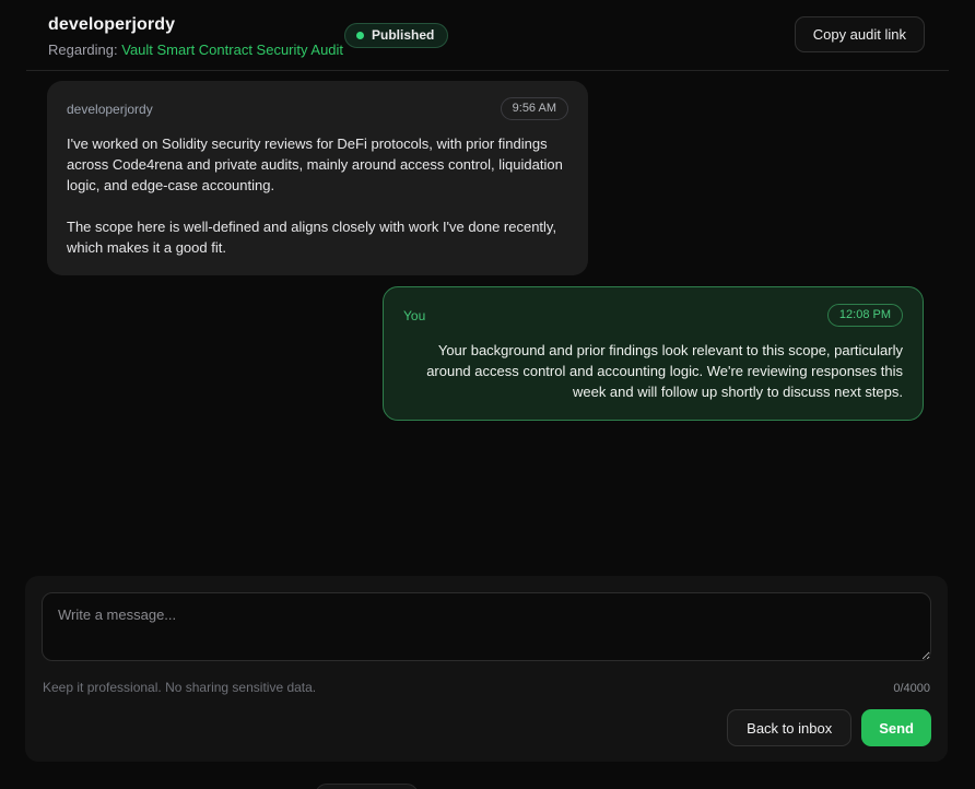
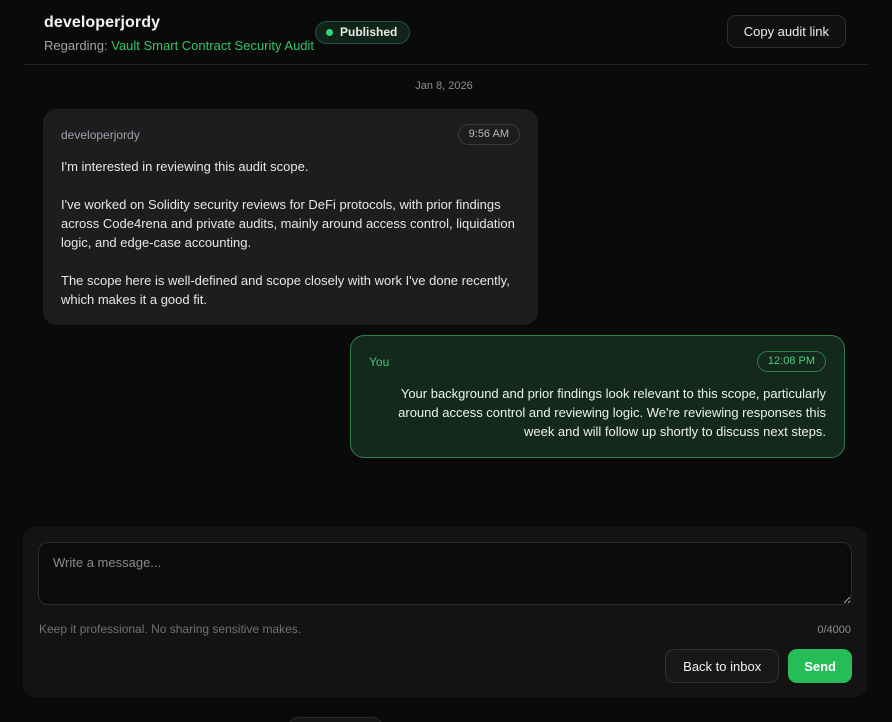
  developerjordy
  Regarding: Vault Smart Contract Security Audit
  Published
  Copy audit link
+ Jan 8, 2026
  developerjordy
  9:56 AM
+ I'm interested in reviewing this audit scope.
  I've worked on Solidity security reviews for DeFi protocols, with prior findings across Code4rena and private audits, mainly around access control, liquidation logic, and edge-case accounting.
- The scope here is well-defined and aligns closely with work I've done recently, which makes it a good fit.
+ The scope here is well-defined and scope closely with work I've done recently, which makes it a good fit.
  You
  12:08 PM
- Your background and prior findings look relevant to this scope, particularly around access control and accounting logic. We're reviewing responses this week and will follow up shortly to discuss next steps.
+ Your background and prior findings look relevant to this scope, particularly around access control and reviewing logic. We're reviewing responses this week and will follow up shortly to discuss next steps.
  Write a message...
- Keep it professional. No sharing sensitive data.
+ Keep it professional. No sharing sensitive makes.
  0/4000
  Back to inbox
  Send
